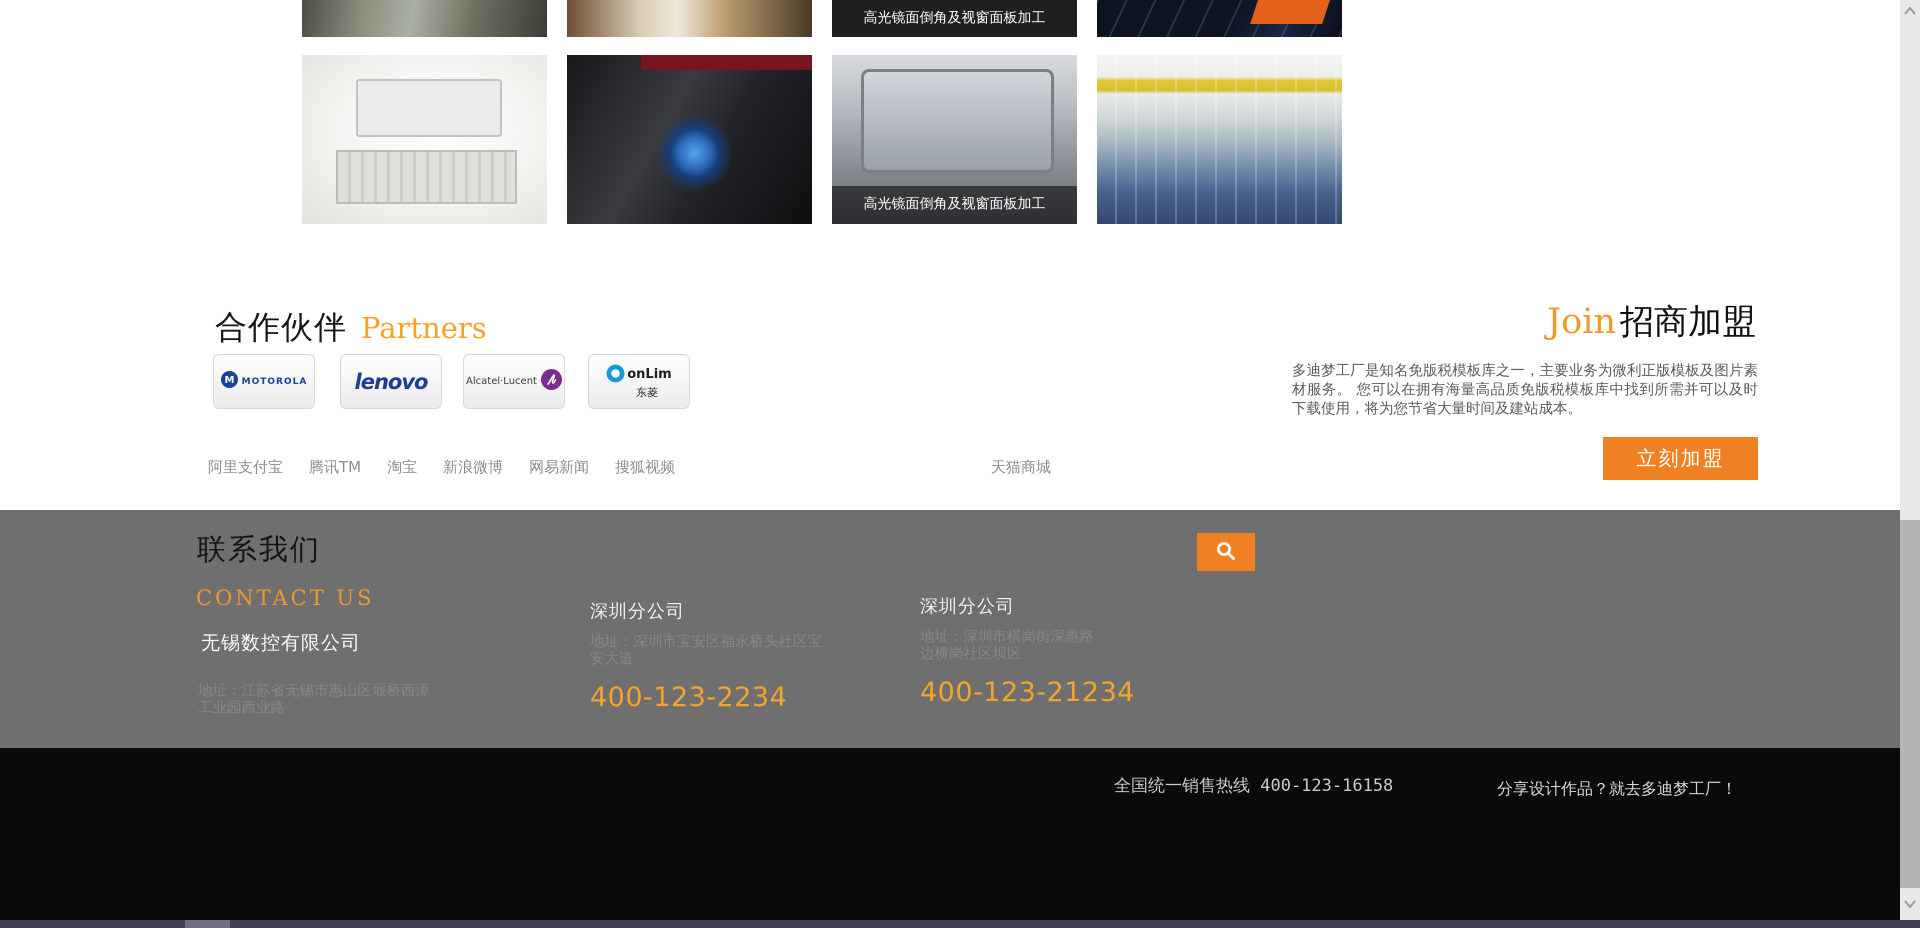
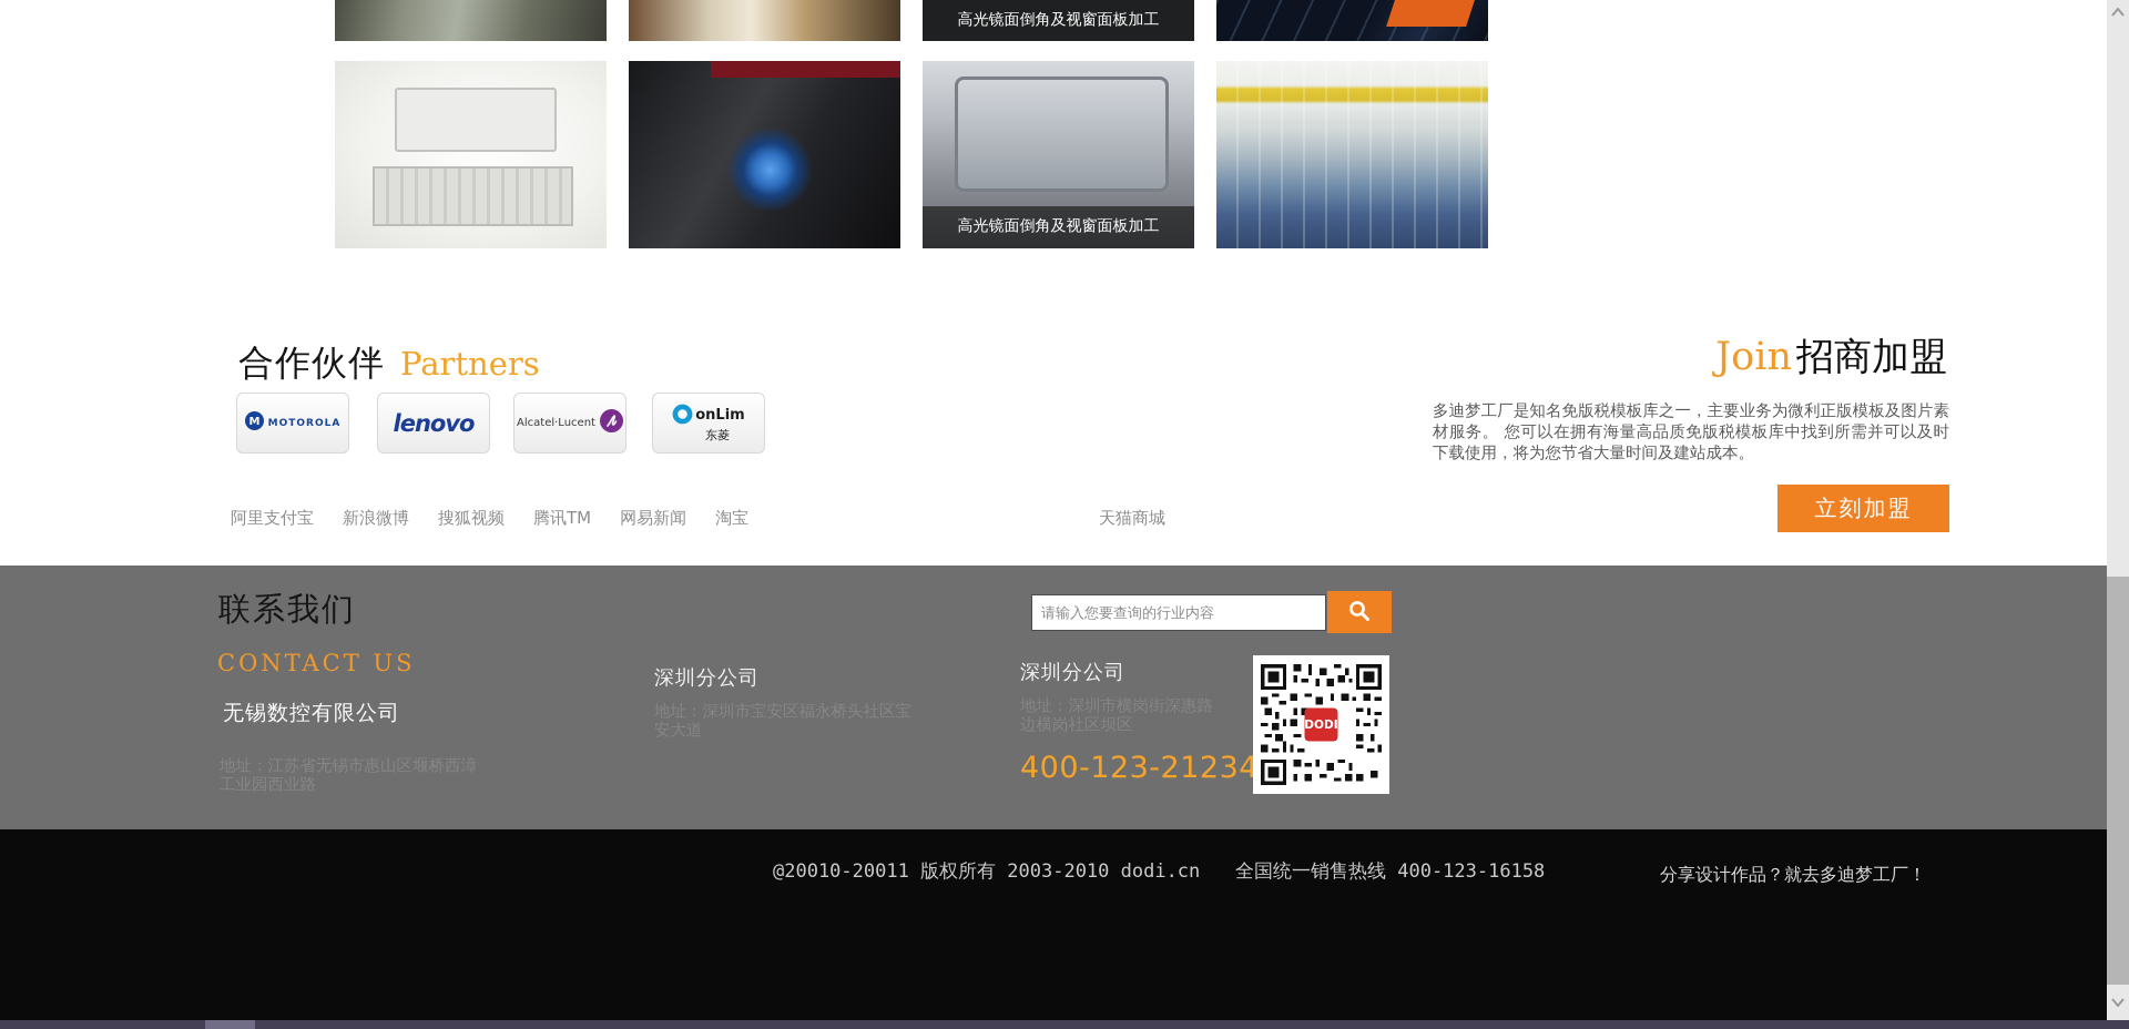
  高光镜面倒角及视窗面板加工
  高光镜面倒角及视窗面板加工
  合作伙伴 Partners
  M
  MOTOROLA
  lenovo
  Alcatel·Lucent
  onLim
  东菱
  阿里支付宝
- 腾讯TM
+ 新浪微博
- 淘宝
+ 搜狐视频
- 新浪微博
+ 腾讯TM
  网易新闻
- 搜狐视频
+ 淘宝
  天猫商城
  Join招商加盟
  多迪梦工厂是知名免版税模板库之一，主要业务为微利正版模板及图片素材服务。 您可以在拥有海量高品质免版税模板库中找到所需并可以及时下载使用，将为您节省大量时间及建站成本。
  立刻加盟
  联系我们
  CONTACT US
  无锡数控有限公司
  深圳分公司
- 400-123-2234
  深圳分公司
  400-123-21234
+ 请输入您要查询的行业内容
+ DODI
+ @20010-20011 版权所有 2003-2010 dodi.cn
  全国统一销售热线 400-123-16158
  分享设计作品？就去多迪梦工厂！
